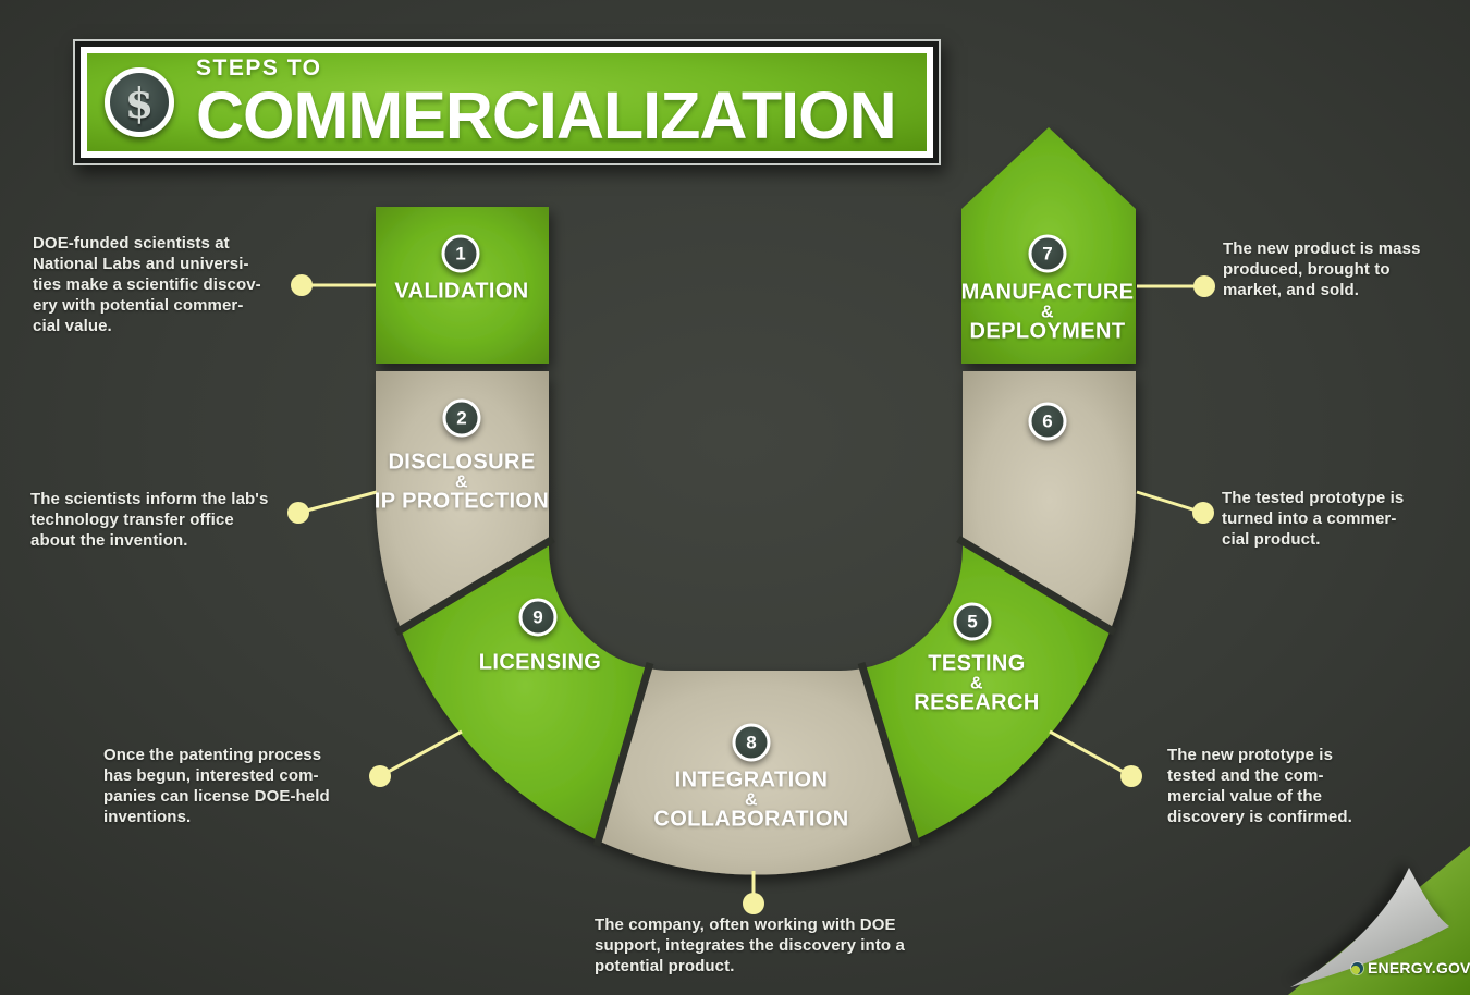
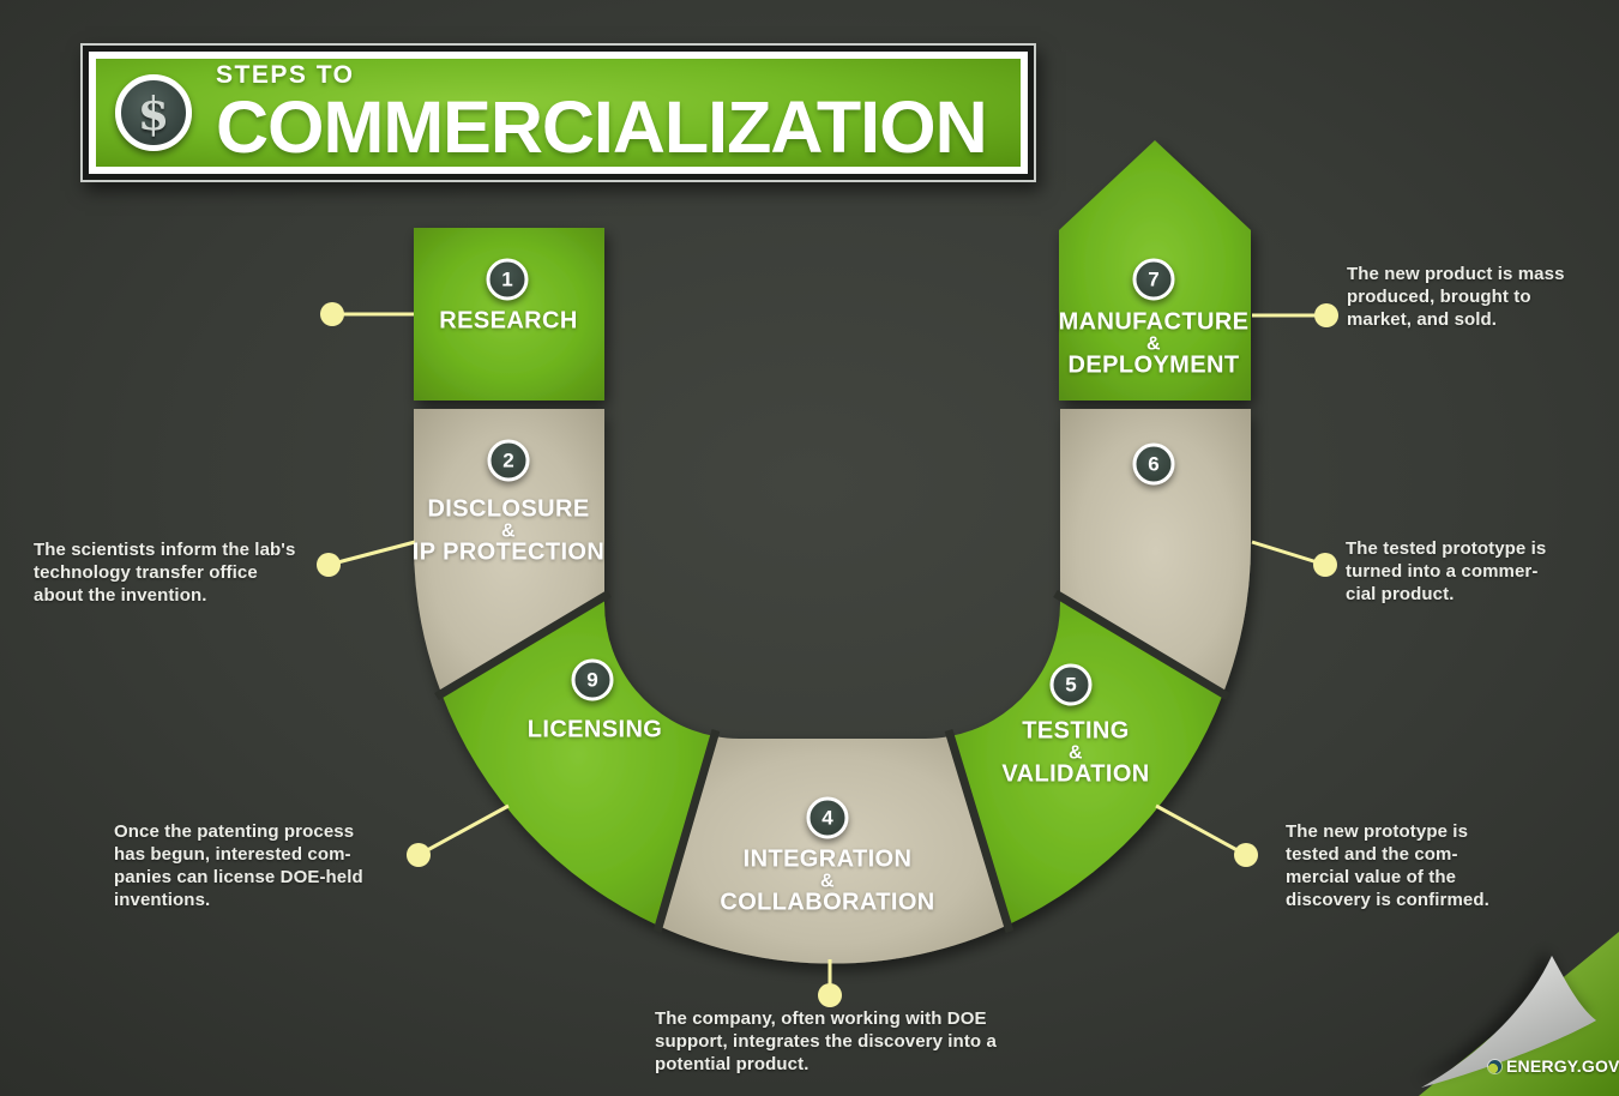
  $
  STEPS TO
  COMMERCIALIZATION
  1
  2
  9
- 8
+ 4
  5
  6
  7
- VALIDATION
+ RESEARCH
  DISCLOSURE
  &
  IP PROTECTION
  LICENSING
  INTEGRATION
  &
  COLLABORATION
  TESTING
  &
- RESEARCH
+ VALIDATION
  MANUFACTURE
  &
  DEPLOYMENT
- DOE-funded scientists at
- National Labs and universi-
- ties make a scientific discov-
- ery with potential commer-
- cial value.
  The scientists inform the lab's
  technology transfer office
  about the invention.
  Once the patenting process
  has begun, interested com-
  panies can license DOE-held
  inventions.
  The company, often working with DOE
  support, integrates the discovery into a
  potential product.
  The new prototype is
  tested and the com-
  mercial value of the
  discovery is confirmed.
  The tested prototype is
  turned into a commer-
  cial product.
  The new product is mass
  produced, brought to
  market, and sold.
  ENERGY.GOV
